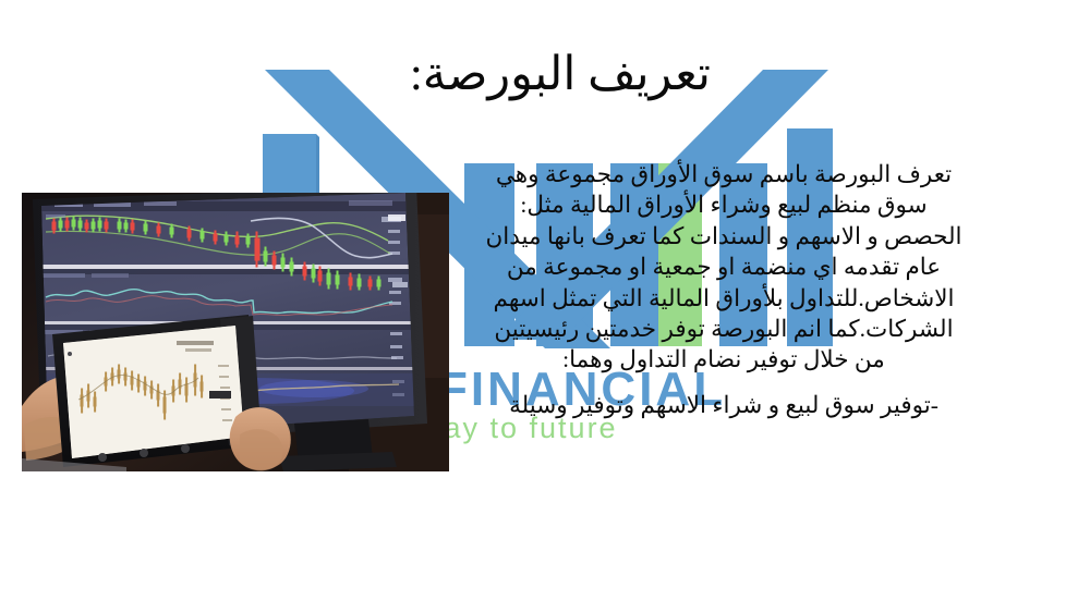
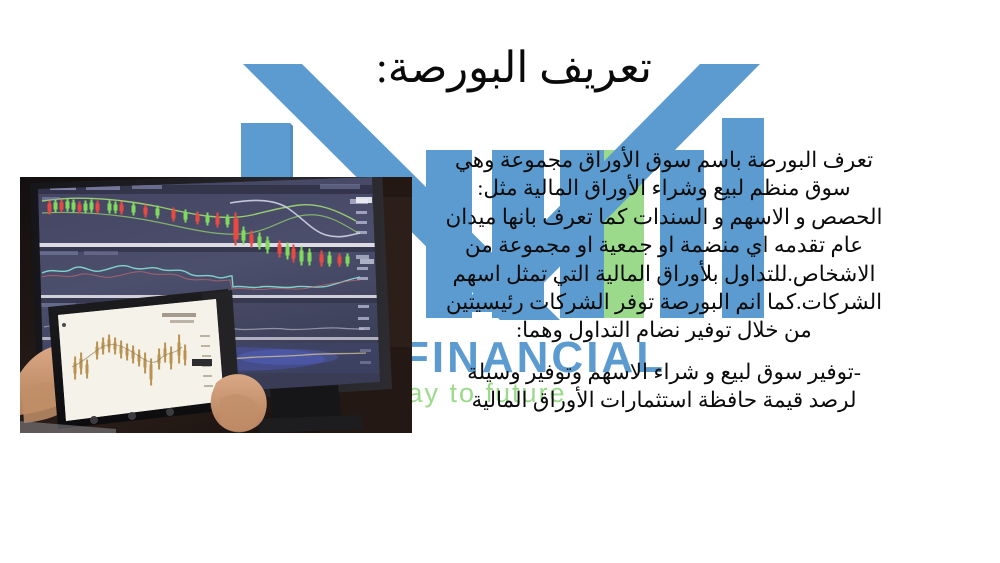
  FINANCIAL
  ay to future
  تعريف البورصة:
  تعرف البورصة باسم سوق الأوراق مجموعة وهي
  سوق منظم لبيع وشراء الأوراق المالية مثل:
  الحصص و الاسهم و السندات كما تعرف بانها ميدان
  عام تقدمه اي منضمة او جمعية او مجموعة من
  الاشخاص.للتداول بلأوراق المالية التي تمثل اسهم
- الشركات.كما انم البورصة توفر خدمتين رئيسيتين
+ الشركات.كما انم البورصة توفر الشركات رئيسيتين
  من خلال توفير نضام التداول وهما:
  -توفير سوق لبيع و شراء الاسهم وتوفير وسيلة
+ لرصد قيمة حافظة استثمارات الأوراق المالية
